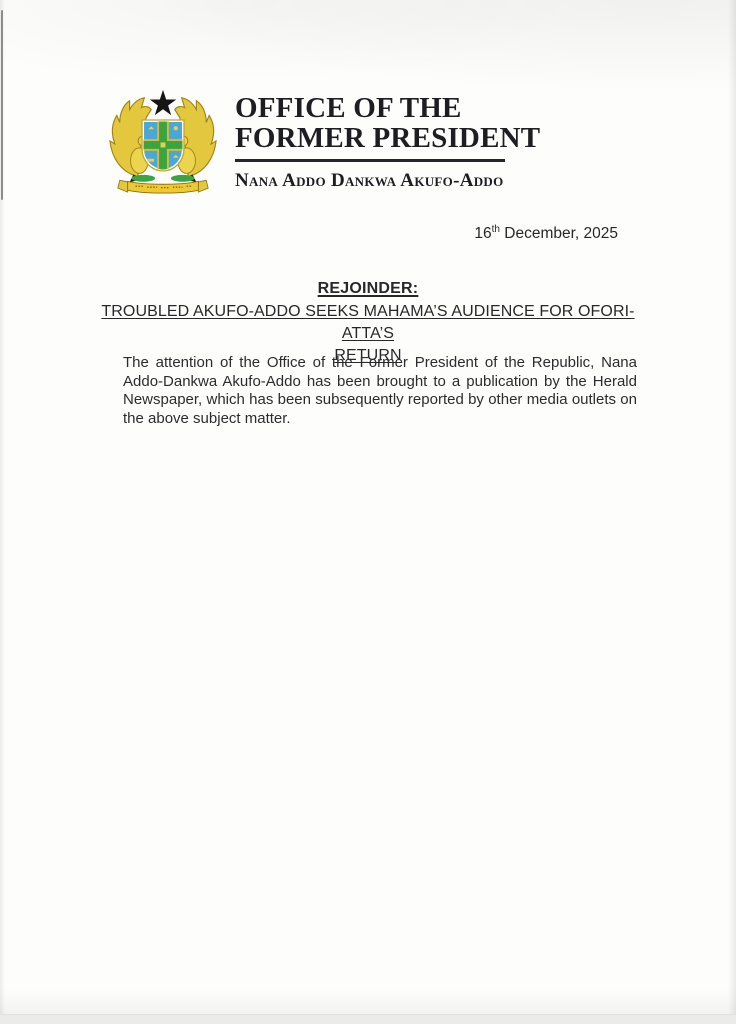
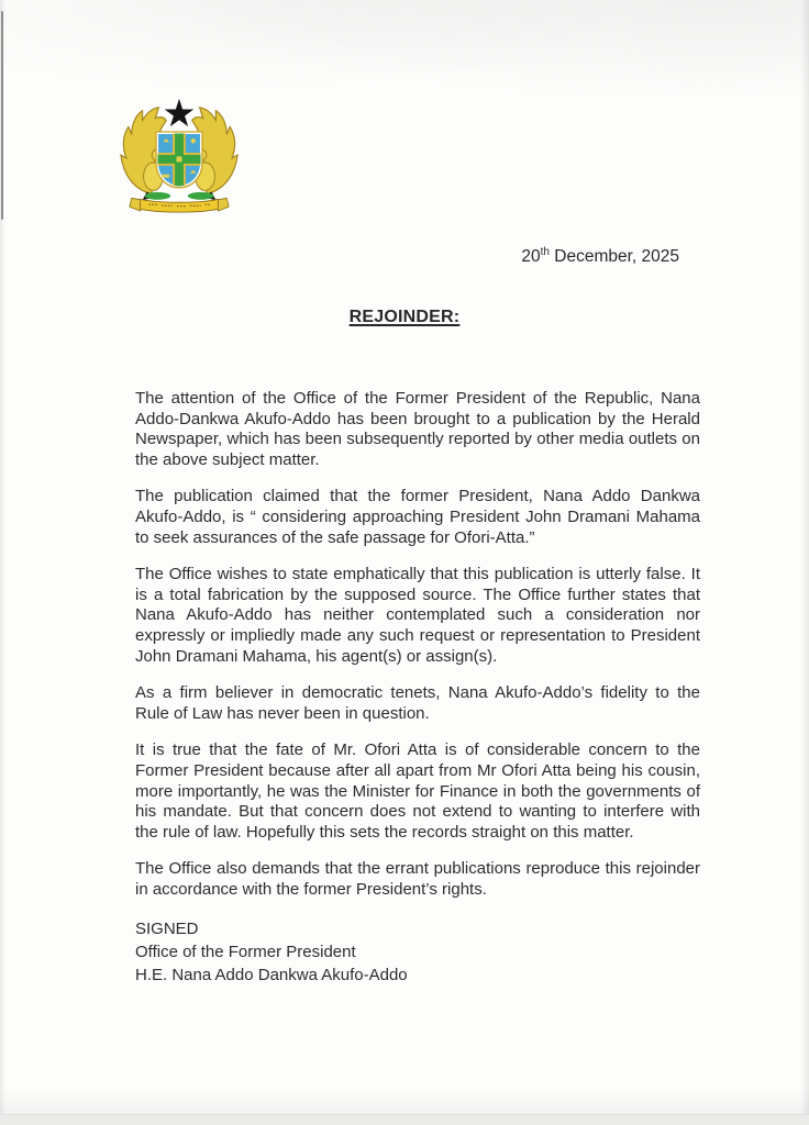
- FORMER PRESIDENT
- Nana Addo Dankwa Akufo-Addo
- 16th December, 2025
+ 20th December, 2025
  REJOINDER:
- TROUBLED AKUFO-ADDO SEEKS MAHAMA’S AUDIENCE FOR OFORI-ATTA’S
- RETURN
  The attention of the Office of the Former President of the Republic, Nana Addo-Dankwa Akufo-Addo has been brought to a publication by the Herald Newspaper, which has been subsequently reported by other media outlets on the above subject matter.
+ The publication claimed that the former President, Nana Addo Dankwa Akufo-Addo, is “ considering approaching President John Dramani Mahama to seek assurances of the safe passage for Ofori-Atta.”
+ The Office wishes to state emphatically that this publication is utterly false. It is a total fabrication by the supposed source. The Office further states that Nana Akufo-Addo has neither contemplated such a consideration nor expressly or impliedly made any such request or representation to President John Dramani Mahama, his agent(s) or assign(s).
+ As a firm believer in democratic tenets, Nana Akufo-Addo’s fidelity to the Rule of Law has never been in question.
+ It is true that the fate of Mr. Ofori Atta is of considerable concern to the Former President because after all apart from Mr Ofori Atta being his cousin, more importantly, he was the Minister for Finance in both the governments of his mandate. But that concern does not extend to wanting to interfere with the rule of law. Hopefully this sets the records straight on this matter.
+ The Office also demands that the errant publications reproduce this rejoinder in accordance with the former President’s rights.
+ SIGNED
+ Office of the Former President
+ H.E. Nana Addo Dankwa Akufo-Addo
